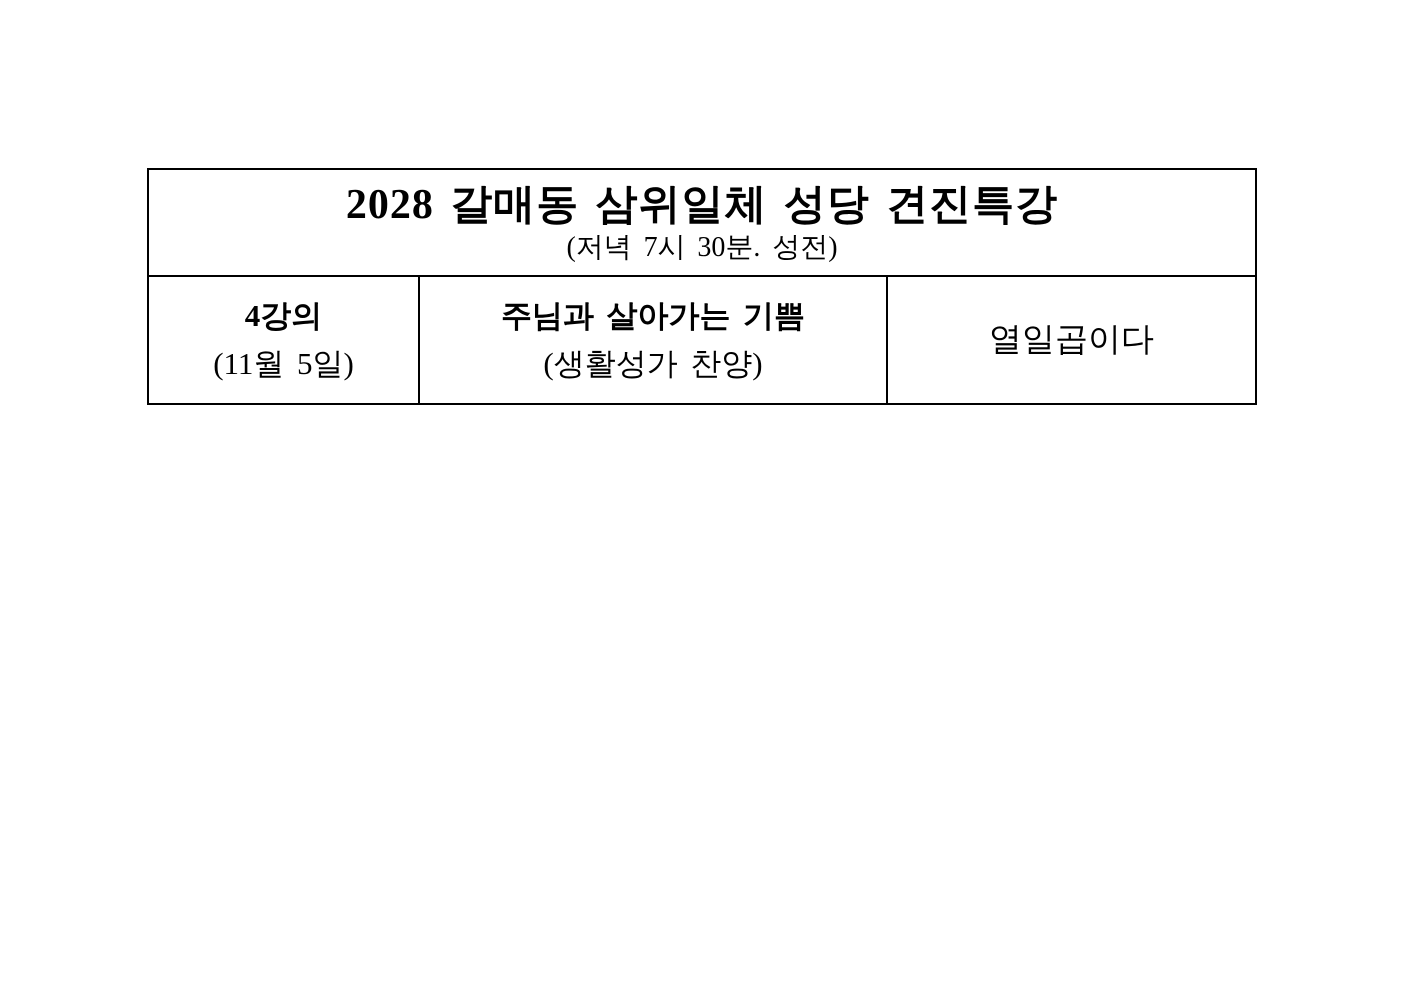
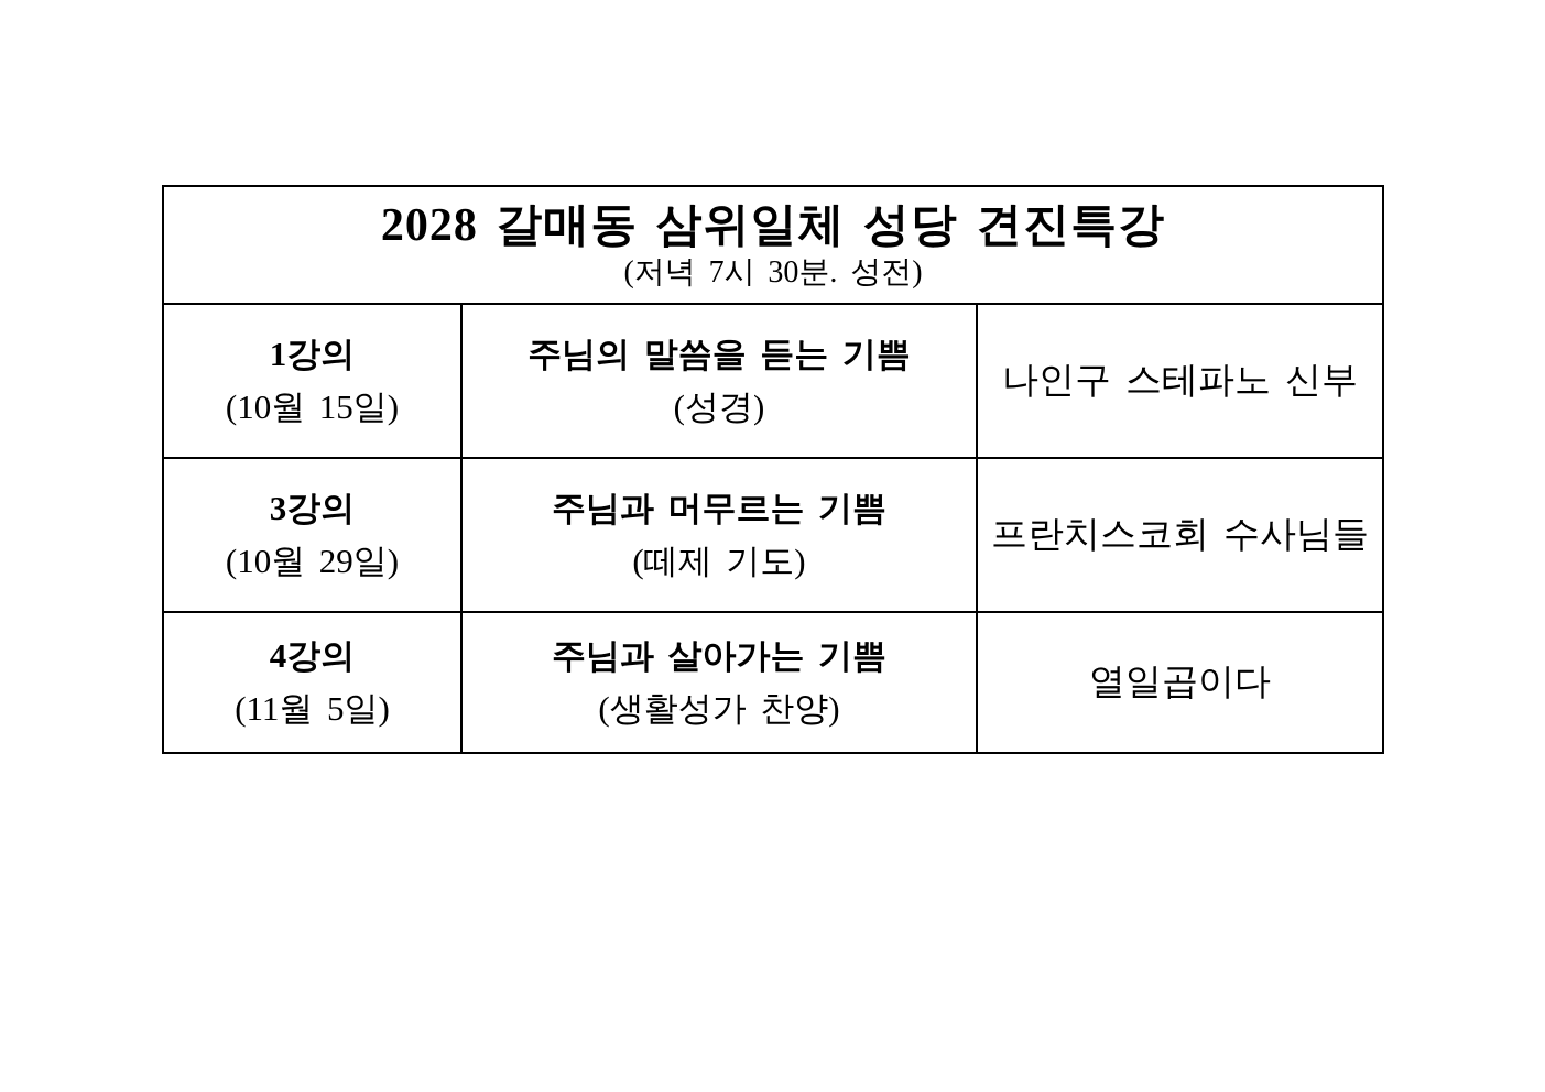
  2028 갈매동 삼위일체 성당 견진특강 (저녁 7시 30분. 성전)
+ 1강의 (10월 15일)	주님의 말씀을 듣는 기쁨 (성경)	나인구 스테파노 신부
+ 3강의 (10월 29일)	주님과 머무르는 기쁨 (떼제 기도)	프란치스코회 수사님들
  4강의 (11월 5일)	주님과 살아가는 기쁨 (생활성가 찬양)	열일곱이다
